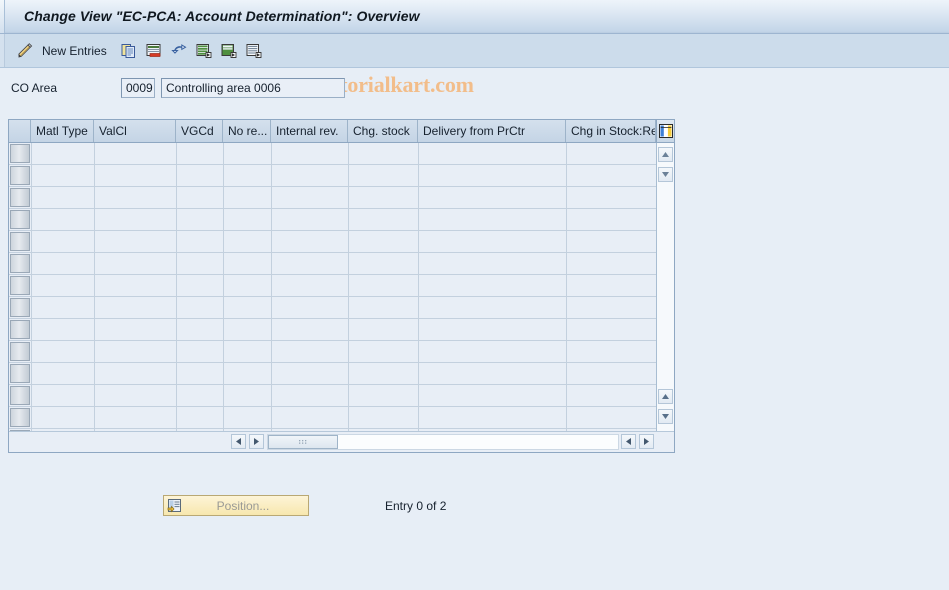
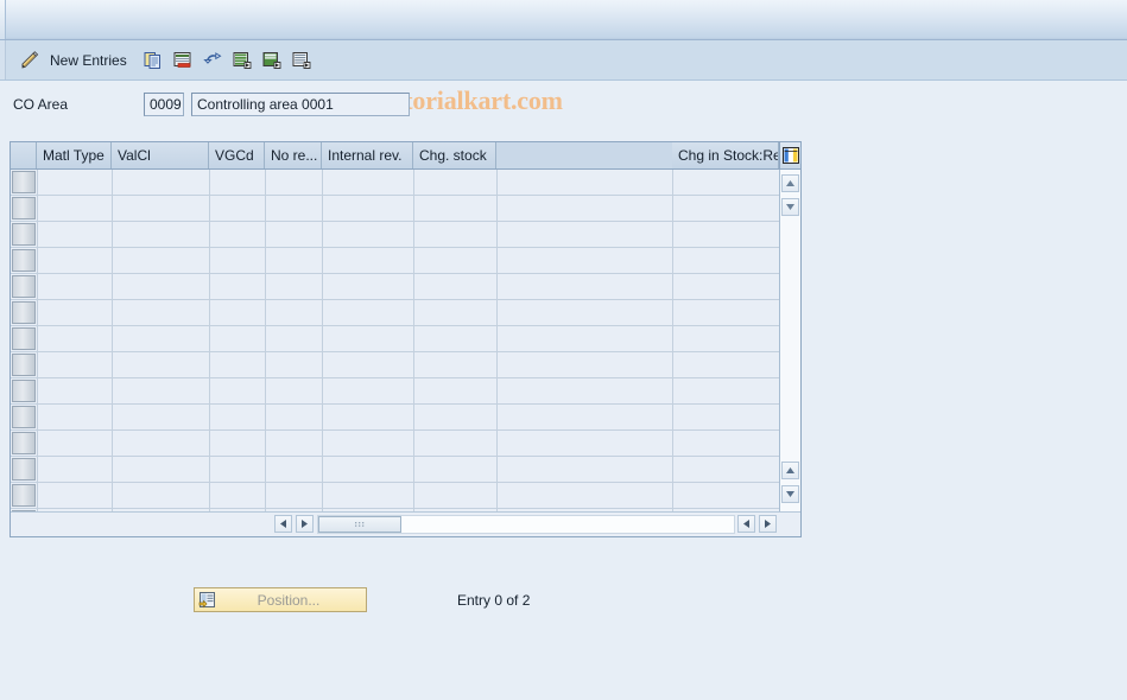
- Change View "EC-PCA: Account Determination": Overview
  New Entries
  CO Area
  0009
- Controlling area 0006
+ Controlling area 0001
  Matl Type
  ValCl
  VGCd
  No re...
  Internal rev.
  Chg. stock
- Delivery from PrCtr
  Chg in Stock:Re
  Position...
  Entry 0 of 2
